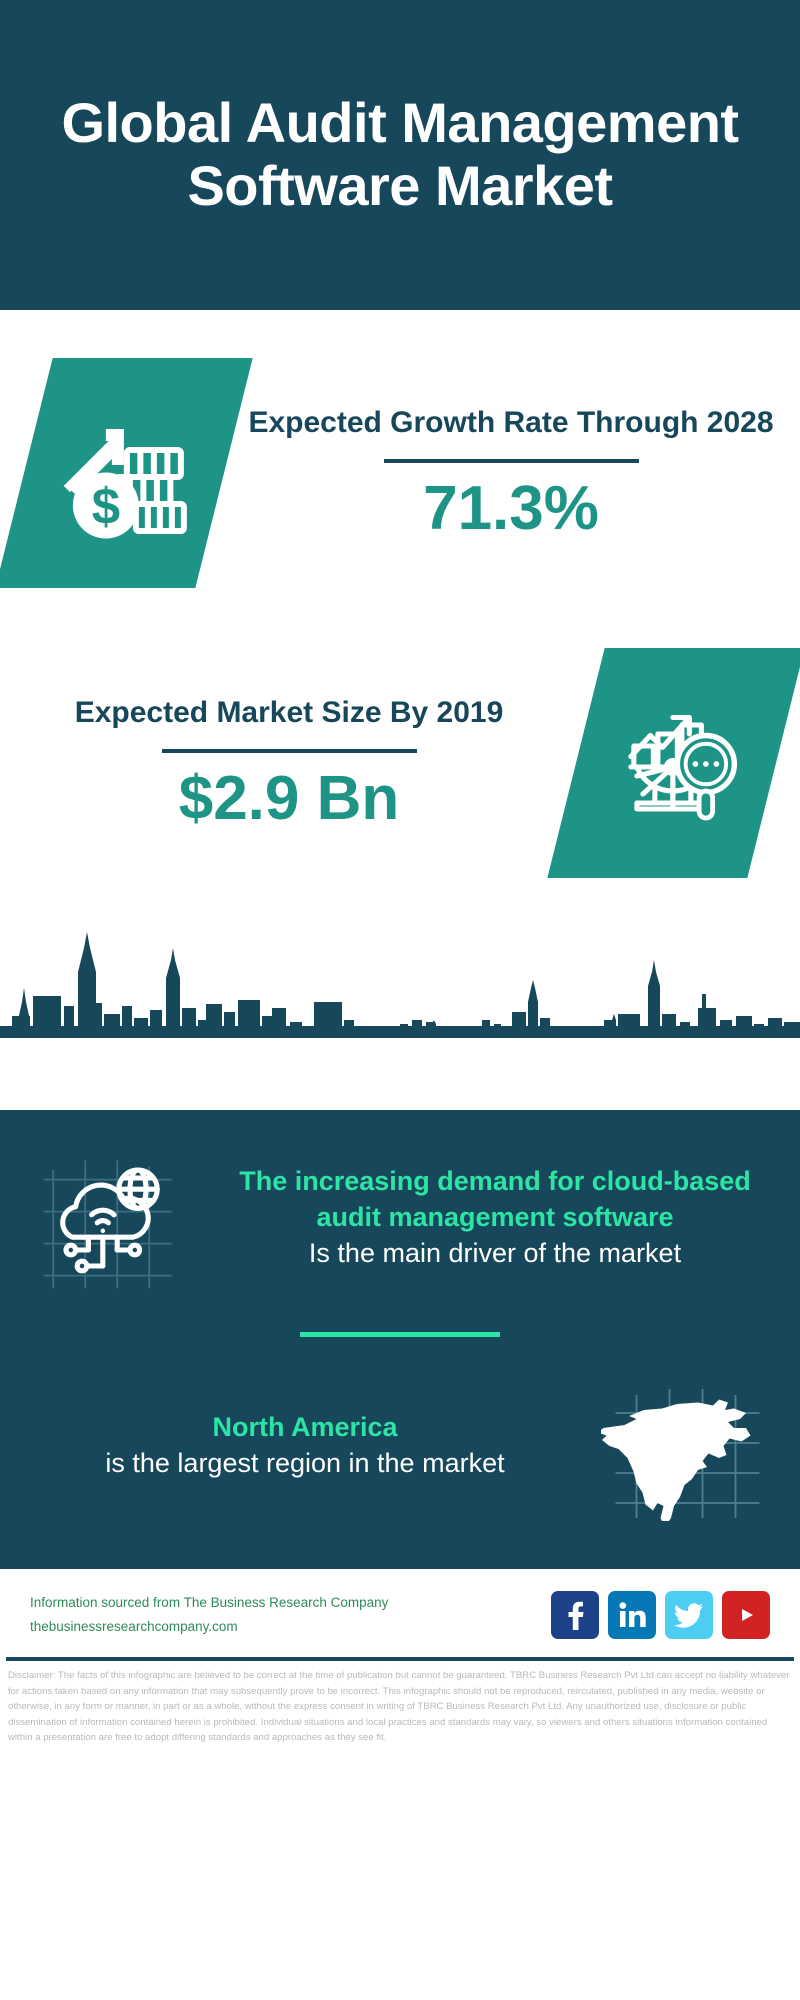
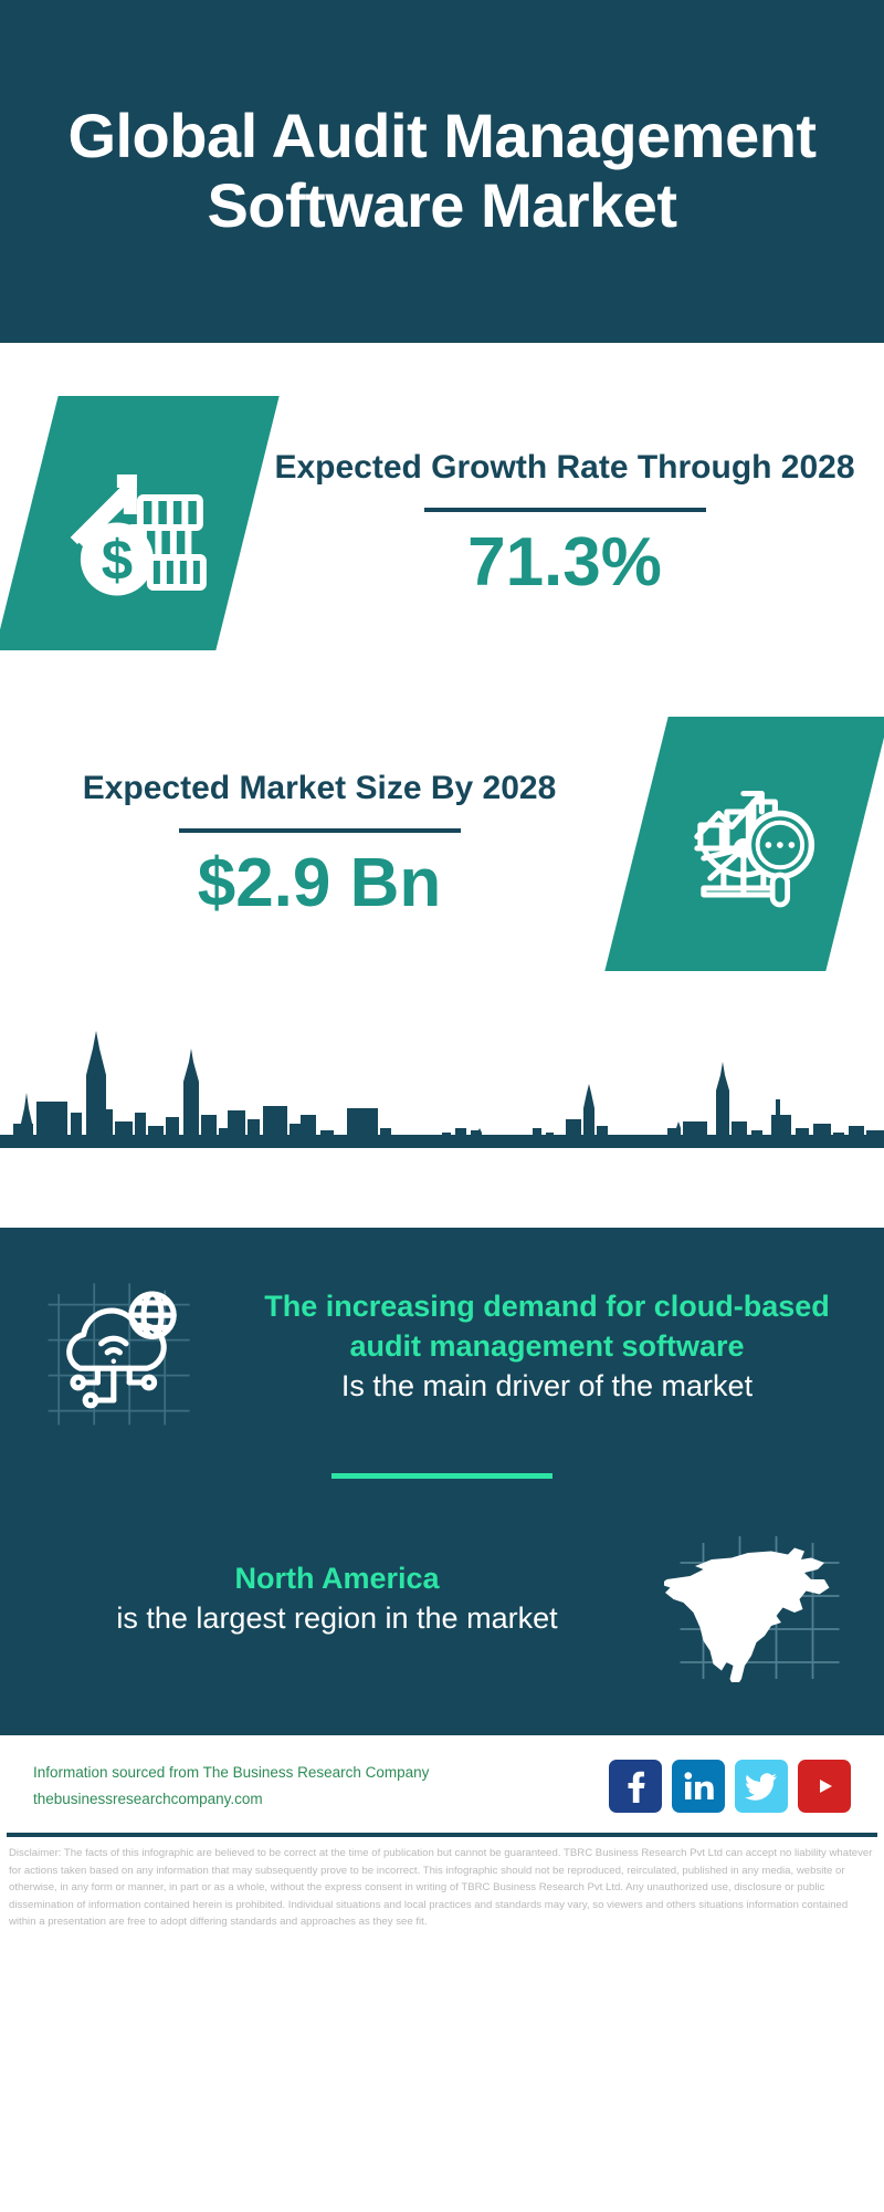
  Global Audit Management Software Market
  Expected Growth Rate Through 2028
  71.3%
- Expected Market Size By 2019
+ Expected Market Size By 2028
  $2.9 Bn
  The increasing demand for cloud-based audit management software
  Is the main driver of the market
  North America
  is the largest region in the market
  Information sourced from The Business Research Company
  thebusinessresearchcompany.com
  Disclaimer: The facts of this infographic are believed to be correct at the time of publication but cannot be guaranteed. TBRC Business Research Pvt Ltd can accept no liability whatever for actions taken based on any information that may subsequently prove to be incorrect. This infographic should not be reproduced, reirculated, published in any media, website or otherwise, in any form or manner, in part or as a whole, without the express consent in writing of TBRC Business Research Pvt Ltd. Any unauthorized use, disclosure or public dissemination of information contained herein is prohibited. Individual situations and local practices and standards may vary, so viewers and others situations information contained within a presentation are free to adopt differing standards and approaches as they see fit.
